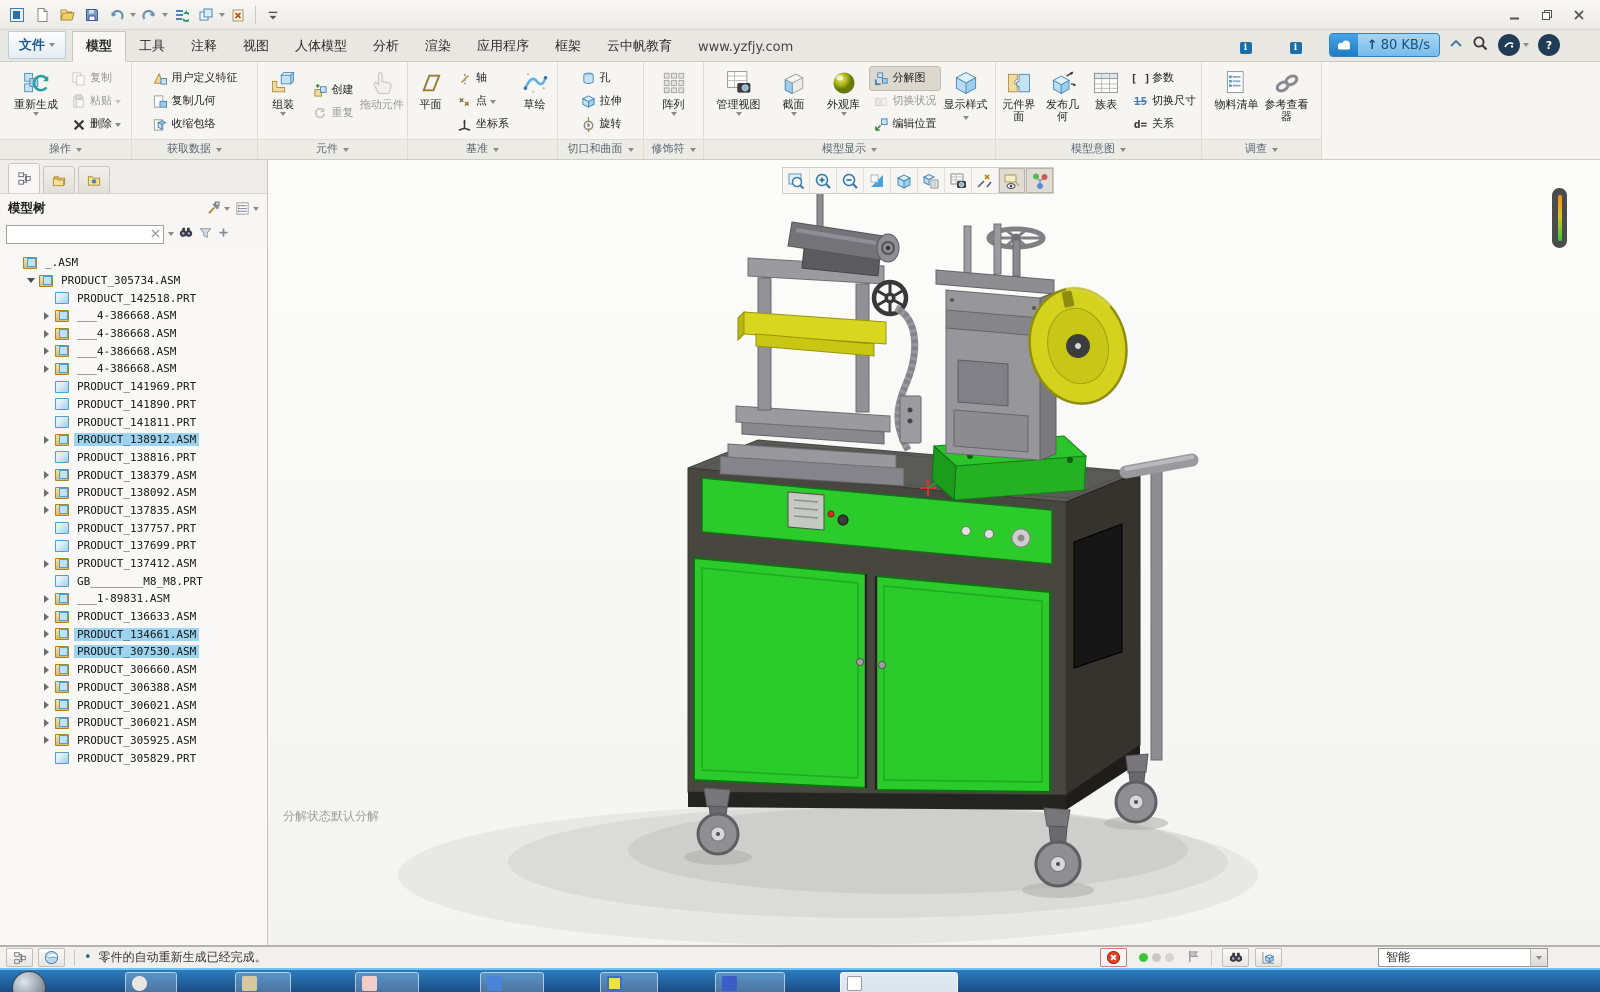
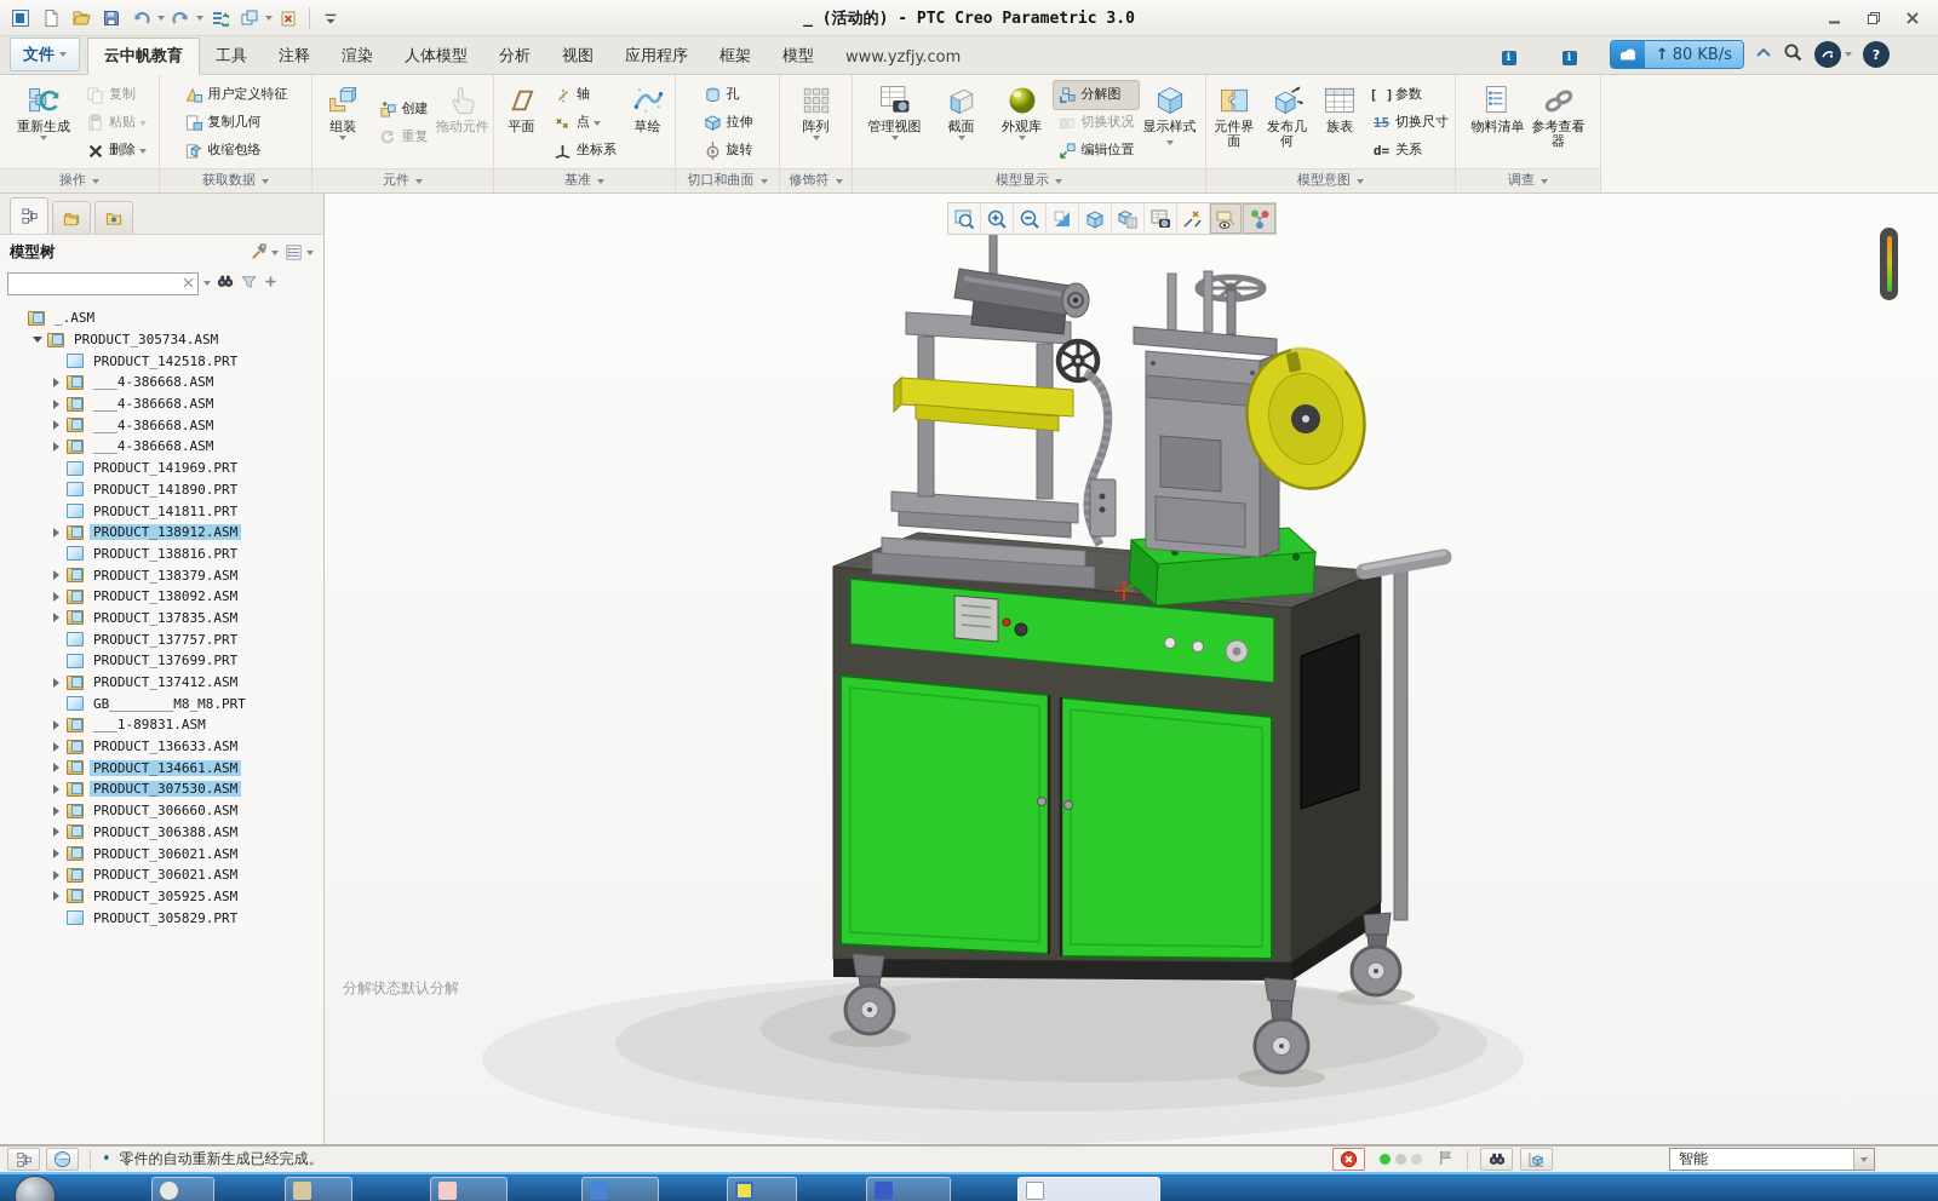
+ _ (活动的) - PTC Creo Parametric 3.0
  文件
- 模型
+ 云中帆教育
  工具
  注释
- 视图
+ 渲染
  人体模型
  分析
- 渲染
+ 视图
  应用程序
  框架
- 云中帆教育
+ 模型
  www.yzfjy.com
  ↑
  80 KB/s
  ?
  重新生成
  复制
  粘贴
  删除
  操作
  用户定义特征
  复制几何
  收缩包络
  获取数据
  组装
  创建
  重复
  拖动元件
  元件
  平面
  轴
  点
  坐标系
  草绘
  基准
  孔
  拉伸
  旋转
  切口和曲面
  阵列
  修饰符
  管理视图
  截面
  外观库
  分解图
  切换状况
  编辑位置
  显示样式
  模型显示
  元件界面
  发布几何
  族表
  [ ]
  参数
  15
  切换尺寸
  d=
  关系
  模型意图
  i
  物料清单
  i
  参考查看器
  调查
  模型树
  _.ASM
  PRODUCT_305734.ASM
  PRODUCT_142518.PRT
  ___4-386668.ASM
  ___4-386668.ASM
  ___4-386668.ASM
  ___4-386668.ASM
  PRODUCT_141969.PRT
  PRODUCT_141890.PRT
  PRODUCT_141811.PRT
  PRODUCT_138912.ASM
  PRODUCT_138816.PRT
  PRODUCT_138379.ASM
  PRODUCT_138092.ASM
  PRODUCT_137835.ASM
  PRODUCT_137757.PRT
  PRODUCT_137699.PRT
  PRODUCT_137412.ASM
  GB________M8_M8.PRT
  ___1-89831.ASM
  PRODUCT_136633.ASM
  PRODUCT_134661.ASM
  PRODUCT_307530.ASM
  PRODUCT_306660.ASM
  PRODUCT_306388.ASM
  PRODUCT_306021.ASM
  PRODUCT_306021.ASM
  PRODUCT_305925.ASM
  PRODUCT_305829.PRT
  分解状态默认分解
  •
  零件的自动重新生成已经完成。
  智能
